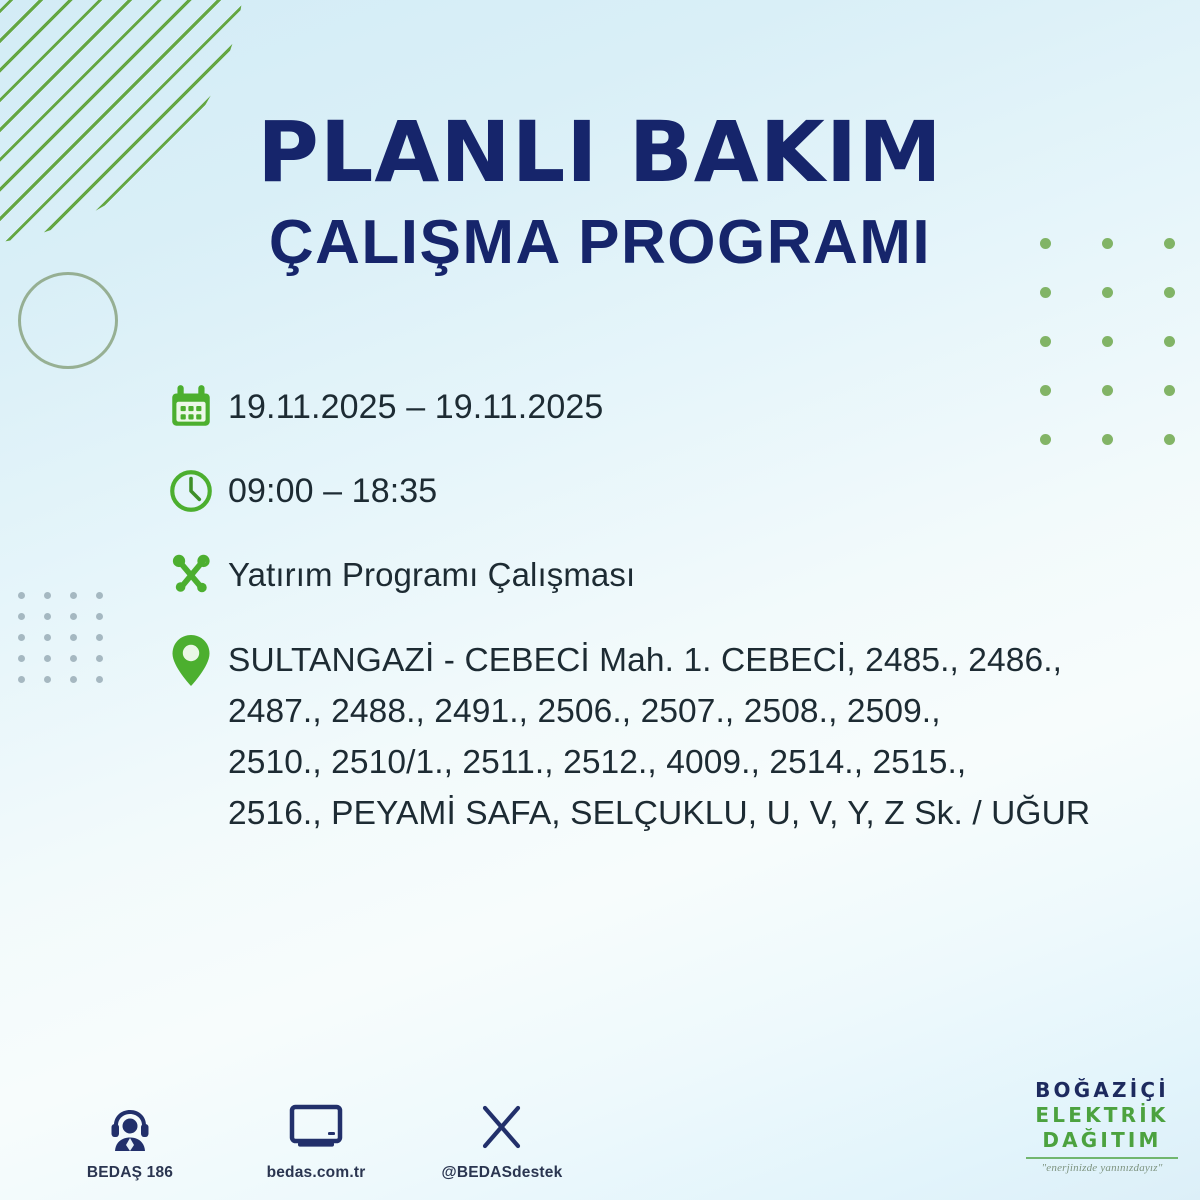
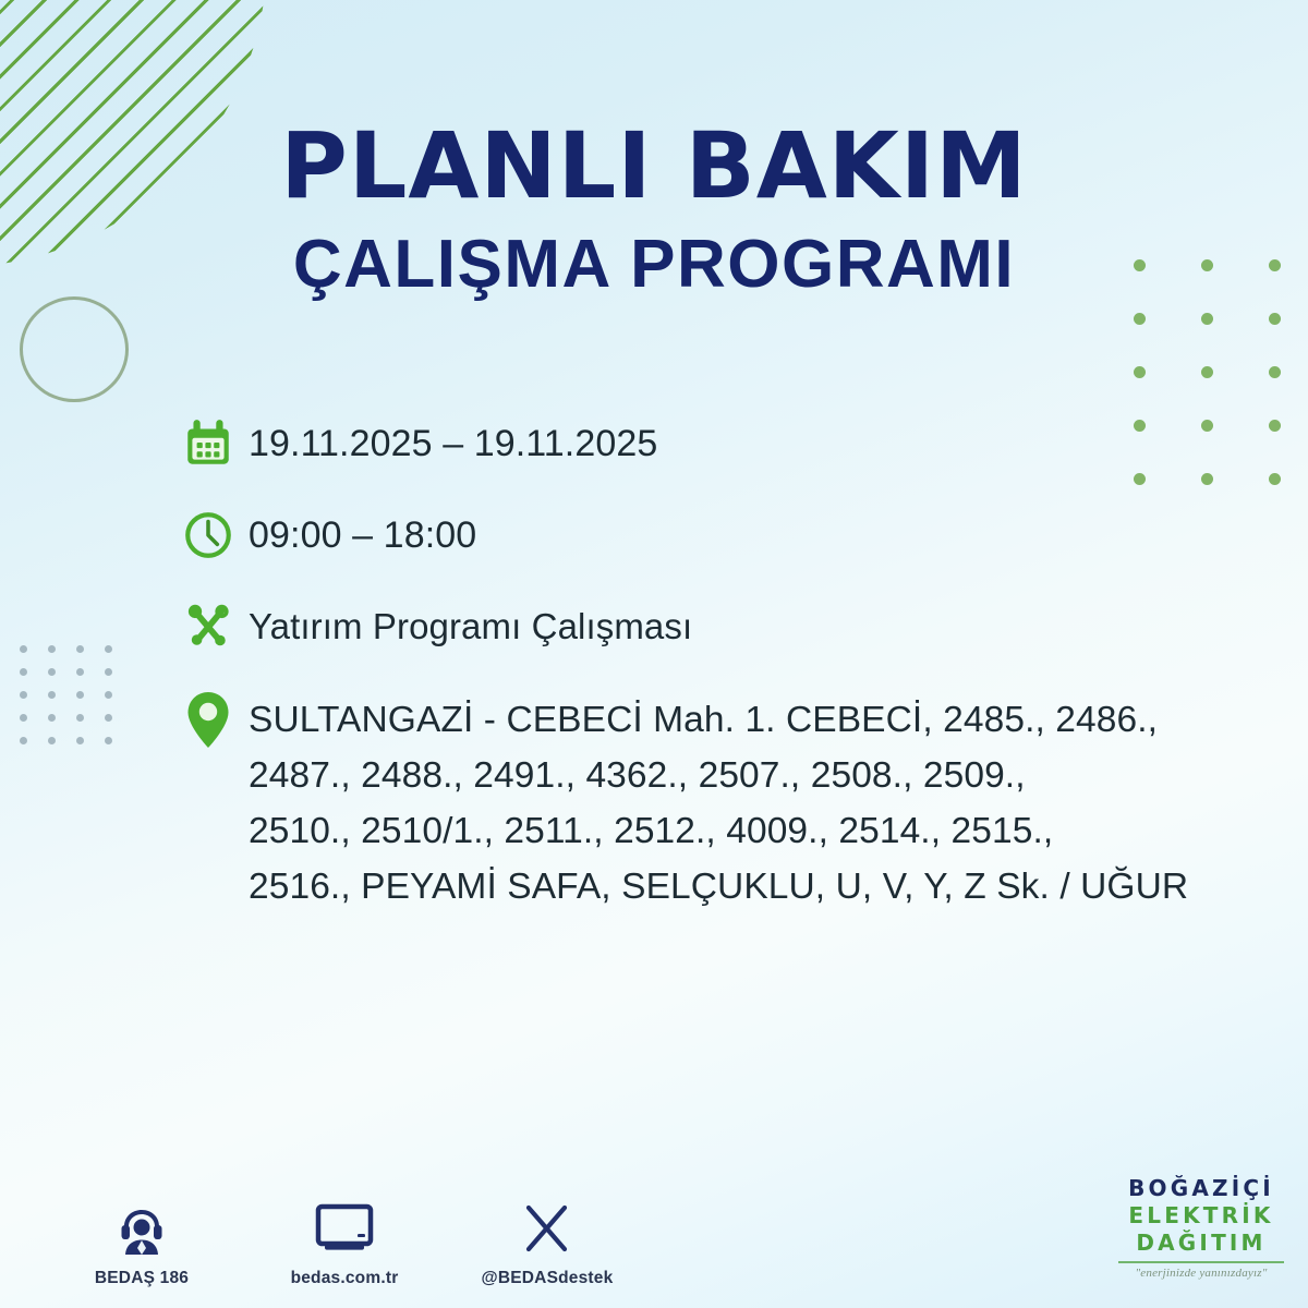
  PLANLI BAKIM
  ÇALIŞMA PROGRAMI
  19.11.2025 – 19.11.2025
- 09:00 – 18:35
+ 09:00 – 18:00
  Yatırım Programı Çalışması
  SULTANGAZİ - CEBECİ Mah. 1. CEBECİ, 2485., 2486.,
- 2487., 2488., 2491., 2506., 2507., 2508., 2509.,
+ 2487., 2488., 2491., 4362., 2507., 2508., 2509.,
  2510., 2510/1., 2511., 2512., 4009., 2514., 2515.,
  2516., PEYAMİ SAFA, SELÇUKLU, U, V, Y, Z Sk. / UĞUR
  BEDAŞ 186
  bedas.com.tr
  @BEDASdestek
  BOĞAZİÇİ
  ELEKTRİK
  DAĞITIM
  "enerjinizde yanınızdayız"
